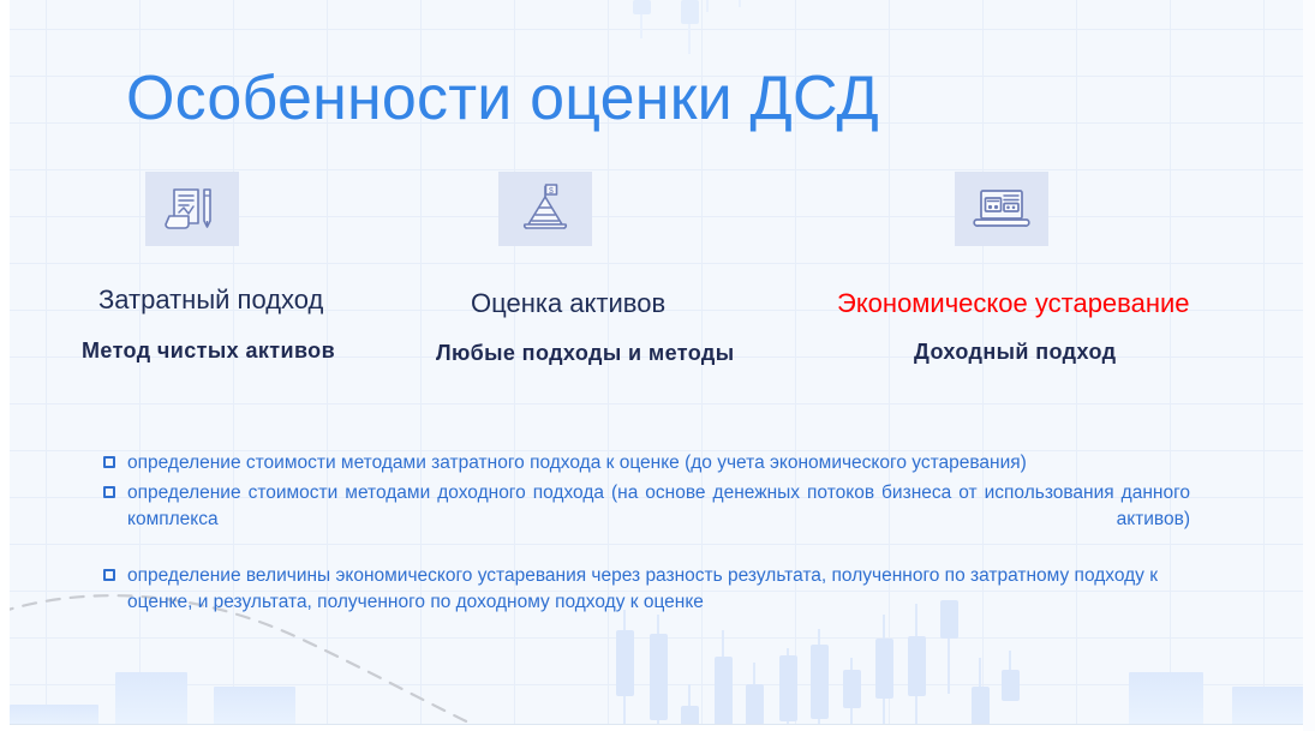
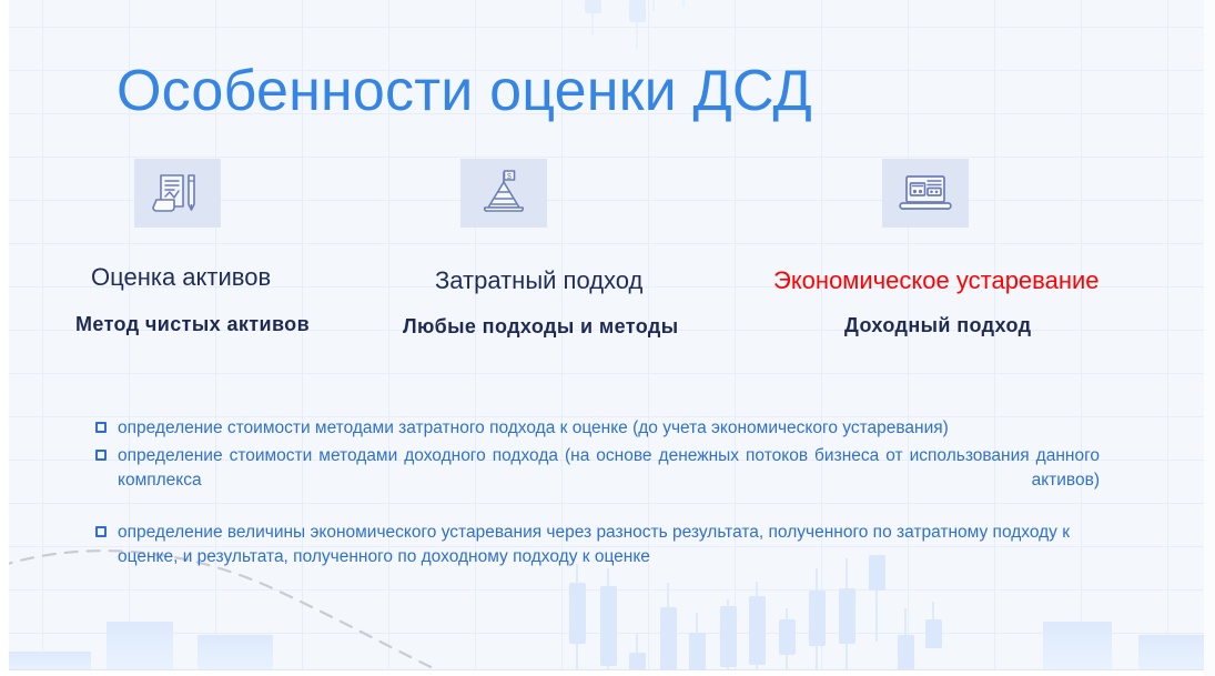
  Особенности оценки ДСД
- Затратный подход
+ Оценка активов
  Метод чистых активов
- Оценка активов
+ Затратный подход
  Любые подходы и методы
  Экономическое устаревание
  Доходный подход
  определение стоимости методами затратного подхода к оценке (до учета экономического устаревания)
  определение стоимости методами доходного подхода (на основе денежных потоков бизнеса от использования данного комплекса активов)
  определение величины экономического устаревания через разность результата, полученного по затратному подходу к оценке, и результата, полученного по доходному подходу к оценке
